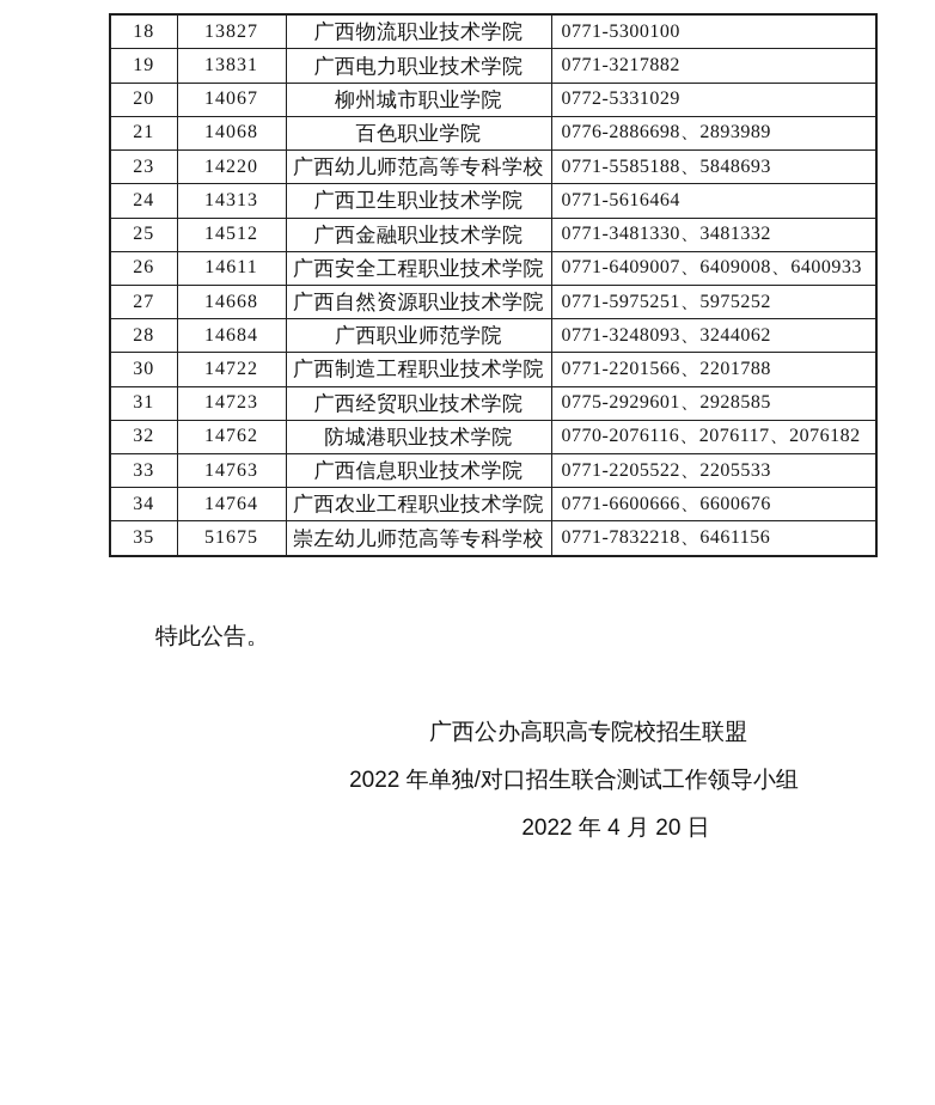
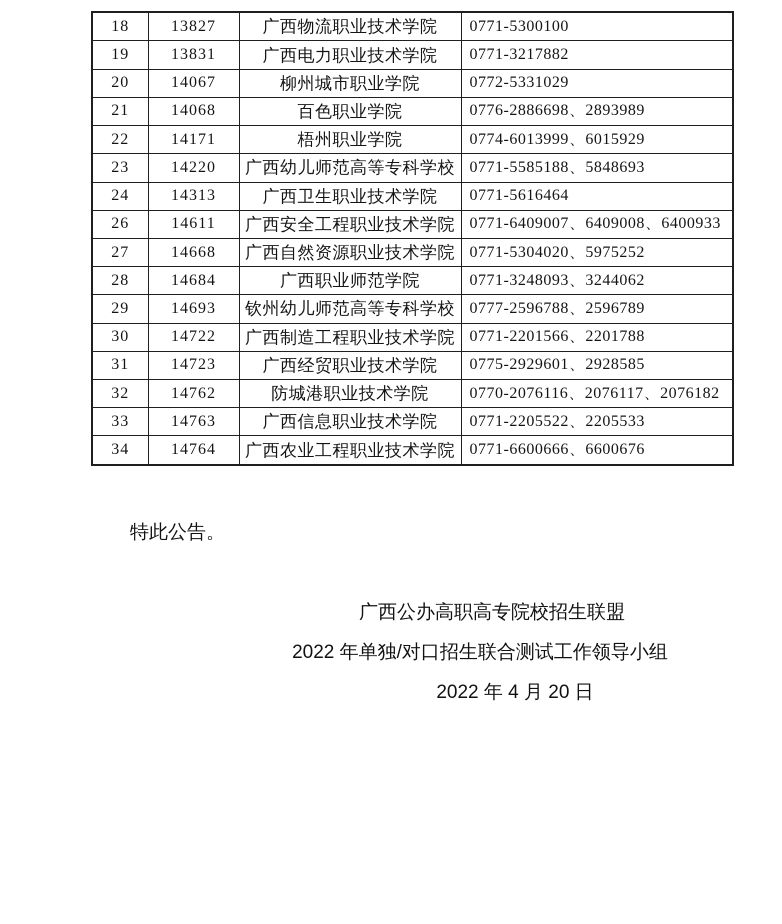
  18	13827	广西物流职业技术学院	0771-5300100
  19	13831	广西电力职业技术学院	0771-3217882
  20	14067	柳州城市职业学院	0772-5331029
  21	14068	百色职业学院	0776-2886698、2893989
+ 22	14171	梧州职业学院	0774-6013999、6015929
  23	14220	广西幼儿师范高等专科学校	0771-5585188、5848693
  24	14313	广西卫生职业技术学院	0771-5616464
- 25	14512	广西金融职业技术学院	0771-3481330、3481332
  26	14611	广西安全工程职业技术学院	0771-6409007、6409008、6400933
- 27	14668	广西自然资源职业技术学院	0771-5975251、5975252
+ 27	14668	广西自然资源职业技术学院	0771-5304020、5975252
  28	14684	广西职业师范学院	0771-3248093、3244062
+ 29	14693	钦州幼儿师范高等专科学校	0777-2596788、2596789
  30	14722	广西制造工程职业技术学院	0771-2201566、2201788
  31	14723	广西经贸职业技术学院	0775-2929601、2928585
  32	14762	防城港职业技术学院	0770-2076116、2076117、2076182
  33	14763	广西信息职业技术学院	0771-2205522、2205533
  34	14764	广西农业工程职业技术学院	0771-6600666、6600676
- 35	51675	崇左幼儿师范高等专科学校	0771-7832218、6461156
  特此公告。
  广西公办高职高专院校招生联盟
  2022 年单独/对口招生联合测试工作领导小组
  2022 年 4 月 20 日
